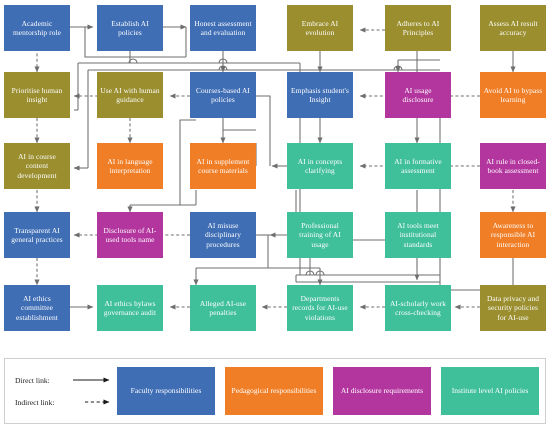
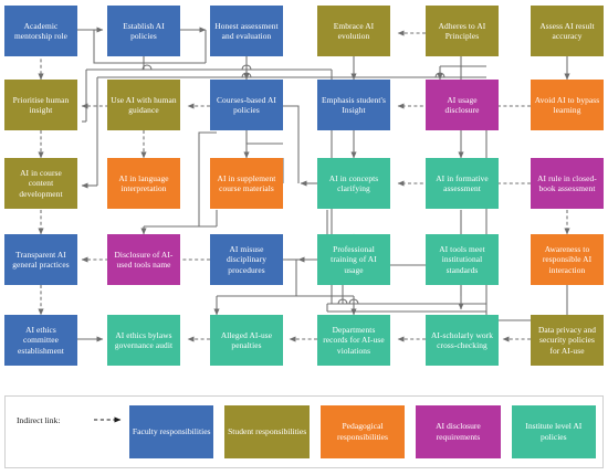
  Academic mentorship role
  Establish AI policies
  Honest assessment and evaluation
  Embrace AI evolution
  Adheres to AI Principles
  Assess AI result accuracy
  Prioritise human insight
  Use AI with human guidance
  Courses-based AI policies
  Emphasis student's Insight
  AI usage disclosure
  Avoid AI to bypass learning
  AI in course content development
  AI in language interpretation
  AI in supplement course materials
  AI in concepts clarifying
  AI in formative assessment
  AI rule in closed-book assessment
  Transparent AI general practices
  Disclosure of AI-used tools name
  AI misuse disciplinary procedures
  Professional training of AI usage
  AI tools meet institutional standards
  Awareness to responsible AI interaction
  AI ethics committee establishment
  AI ethics bylaws governance audit
  Alleged AI-use penalties
  Departments records for AI-use violations
  AI-scholarly work cross-checking
  Data privacy and security policies for AI-use
- Direct link:
  Indirect link:
  Faculty responsibilities
+ Student responsibilities
  Pedagogical responsibilities
  AI disclosure requirements
  Institute level AI policies
